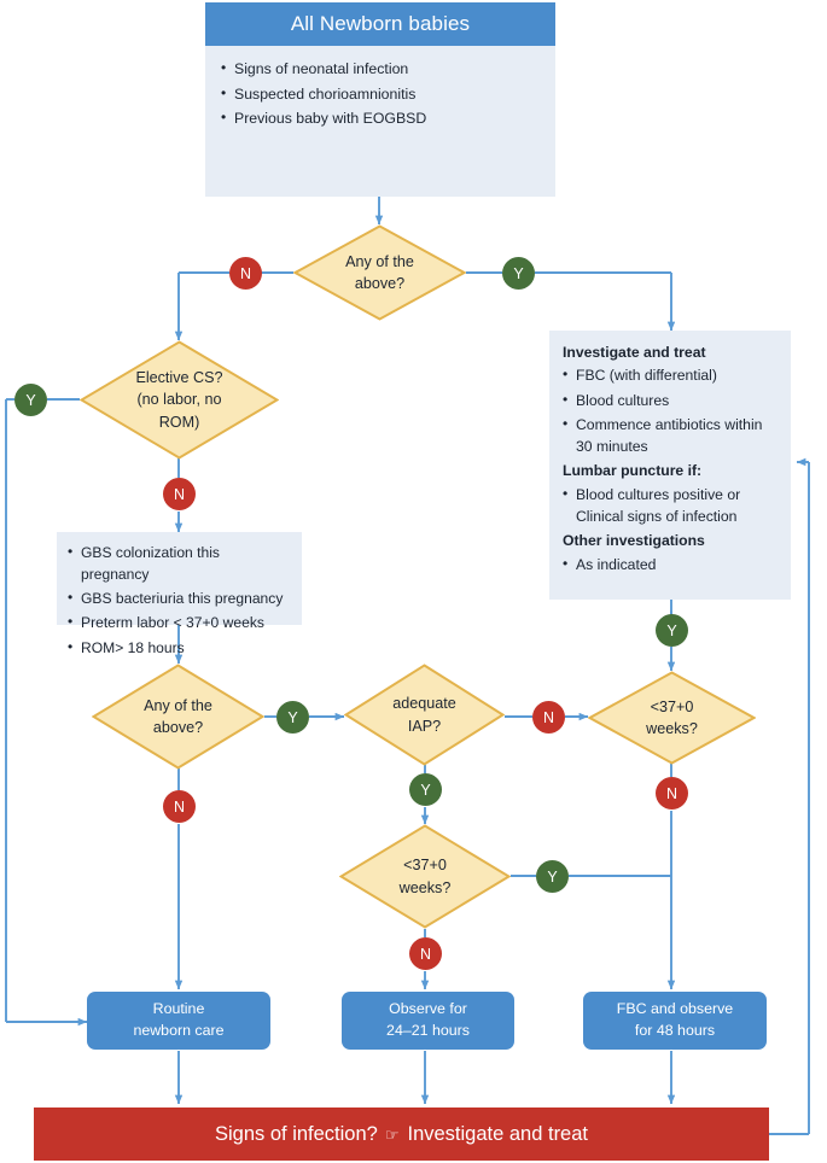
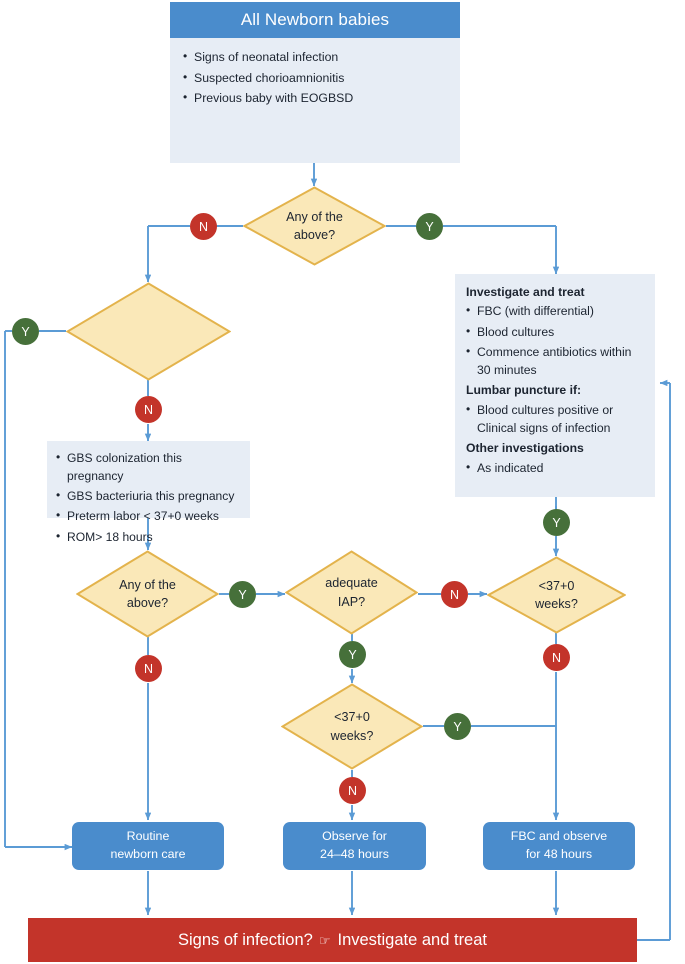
  All Newborn babies
  Signs of neonatal infection
  Suspected chorioamnionitis
  Previous baby with EOGBSD
  Any of the
  above?
  N
  Y
- Elective CS?
- (no labor, no
- ROM)
  Y
  N
  Investigate and treat
  FBC (with differential)
  Blood cultures
  Commence antibiotics within 30 minutes
  Lumbar puncture if:
  Blood cultures positive or Clinical signs of infection
  Other investigations
  As indicated
  Y
  GBS colonization this pregnancy
  GBS bacteriuria this pregnancy
  Preterm labor < 37+0 weeks
  ROM> 18 hours
  Any of the
  above?
  Y
  N
  adequate
  IAP?
  N
  Y
  <37+0
  weeks?
  N
  <37+0
  weeks?
  Y
  N
  Routine
  newborn care
  Observe for
- 24–21 hours
+ 24–48 hours
  FBC and observe
  for 48 hours
  Signs of infection?
  ☞
  Investigate and treat
